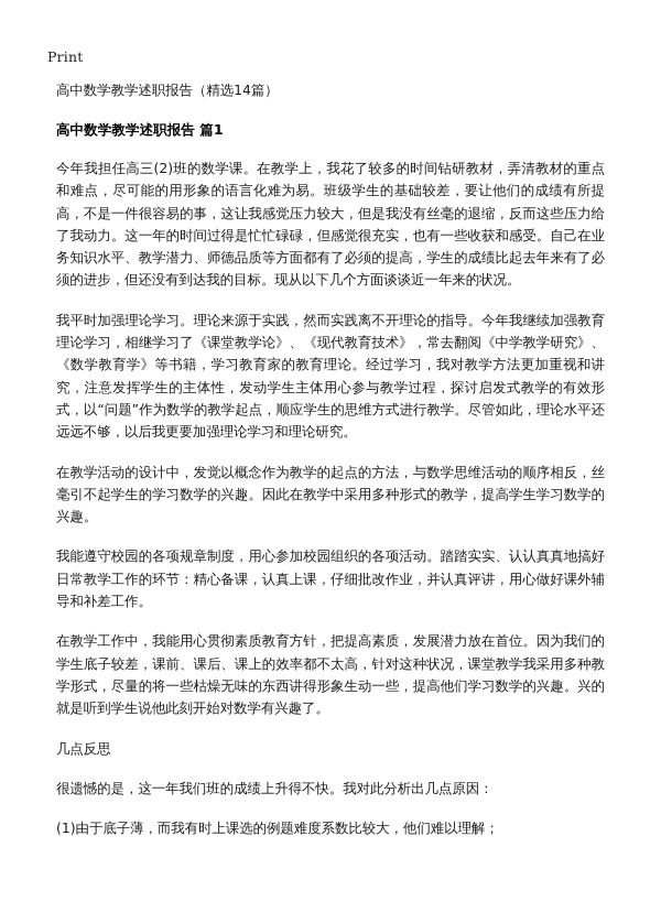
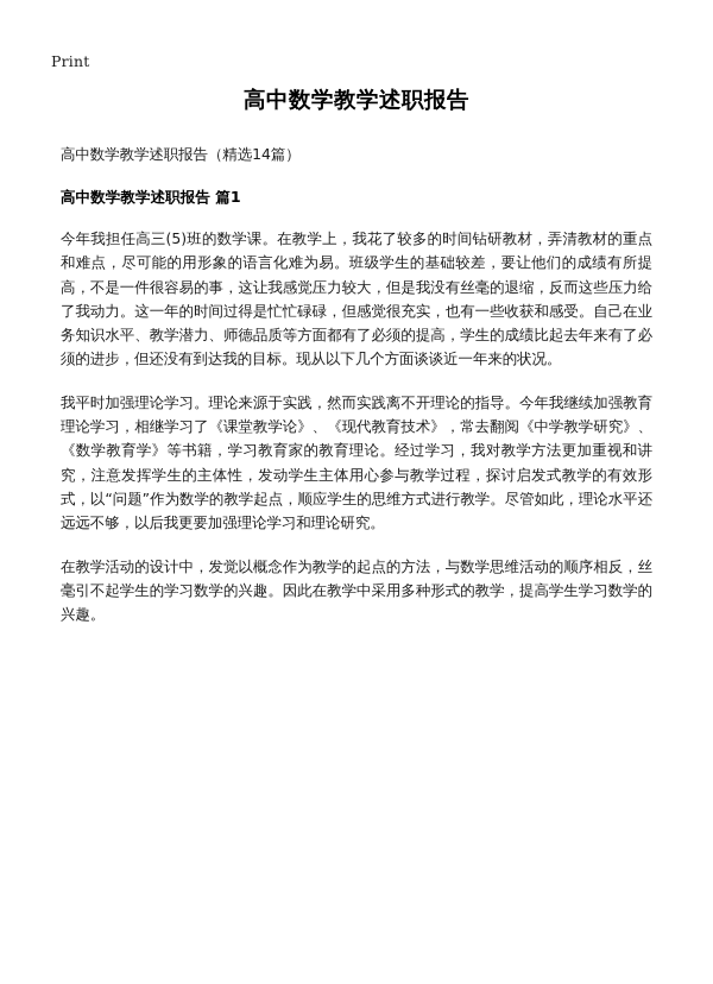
  Print
+ 高中数学教学述职报告
  高中数学教学述职报告（精选14篇）
  高中数学教学述职报告 篇1
- 今年我担任高三(2)班的数学课。在教学上，我花了较多的时间钻研教材，弄清教材的重点和难点，尽可能的用形象的语言化难为易。班级学生的基础较差，要让他们的成绩有所提高，不是一件很容易的事，这让我感觉压力较大，但是我没有丝毫的退缩，反而这些压力给了我动力。这一年的时间过得是忙忙碌碌，但感觉很充实，也有一些收获和感受。自己在业务知识水平、教学潜力、师德品质等方面都有了必须的提高，学生的成绩比起去年来有了必须的进步，但还没有到达我的目标。现从以下几个方面谈谈近一年来的状况。
+ 今年我担任高三(5)班的数学课。在教学上，我花了较多的时间钻研教材，弄清教材的重点和难点，尽可能的用形象的语言化难为易。班级学生的基础较差，要让他们的成绩有所提高，不是一件很容易的事，这让我感觉压力较大，但是我没有丝毫的退缩，反而这些压力给了我动力。这一年的时间过得是忙忙碌碌，但感觉很充实，也有一些收获和感受。自己在业务知识水平、教学潜力、师德品质等方面都有了必须的提高，学生的成绩比起去年来有了必须的进步，但还没有到达我的目标。现从以下几个方面谈谈近一年来的状况。
  我平时加强理论学习。理论来源于实践，然而实践离不开理论的指导。今年我继续加强教育理论学习，相继学习了《课堂教学论》、《现代教育技术》，常去翻阅《中学教学研究》、《数学教育学》等书籍，学习教育家的教育理论。经过学习，我对教学方法更加重视和讲究，注意发挥学生的主体性，发动学生主体用心参与教学过程，探讨启发式教学的有效形式，以“问题”作为数学的教学起点，顺应学生的思维方式进行教学。尽管如此，理论水平还远远不够，以后我更要加强理论学习和理论研究。
  在教学活动的设计中，发觉以概念作为教学的起点的方法，与数学思维活动的顺序相反，丝毫引不起学生的学习数学的兴趣。因此在教学中采用多种形式的教学，提高学生学习数学的兴趣。
- 我能遵守校园的各项规章制度，用心参加校园组织的各项活动。踏踏实实、认认真真地搞好日常教学工作的环节：精心备课，认真上课，仔细批改作业，并认真评讲，用心做好课外辅导和补差工作。
- 在教学工作中，我能用心贯彻素质教育方针，把提高素质，发展潜力放在首位。因为我们的学生底子较差，课前、课后、课上的效率都不太高，针对这种状况，课堂教学我采用多种教学形式，尽量的将一些枯燥无味的东西讲得形象生动一些，提高他们学习数学的兴趣。兴的就是听到学生说他此刻开始对数学有兴趣了。
- 几点反思
- 很遗憾的是，这一年我们班的成绩上升得不快。我对此分析出几点原因：
- (1)由于底子薄，而我有时上课选的例题难度系数比较大，他们难以理解；
